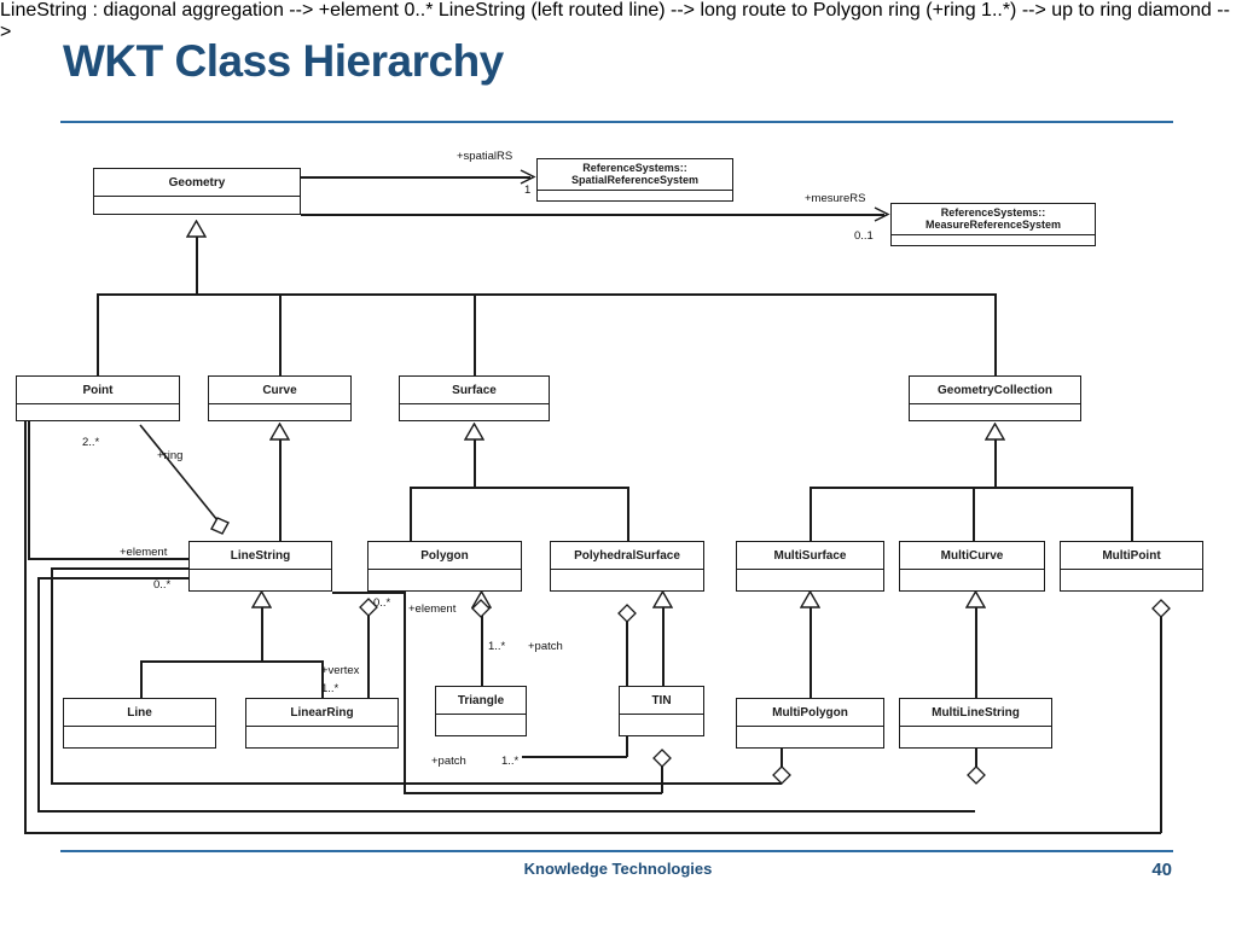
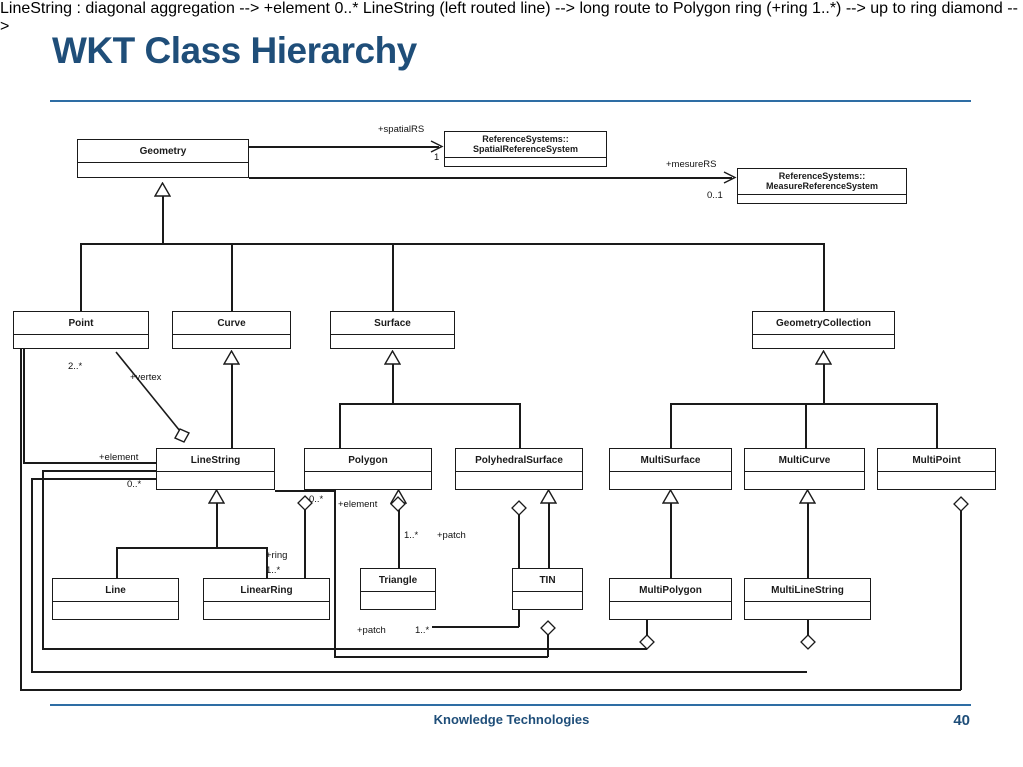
  WKT Class Hierarchy
  LineString : diagonal aggregation --> +element 0..* LineString (left routed line) --> long route to Polygon ring (+ring 1..*) --> up to ring diamond -->
  Geometry
  ReferenceSystems::
  SpatialReferenceSystem
  ReferenceSystems::
  MeasureReferenceSystem
  Point
  Curve
  Surface
  GeometryCollection
  LineString
  Polygon
  PolyhedralSurface
  MultiSurface
  MultiCurve
  MultiPoint
  Line
  LinearRing
  Triangle
  TIN
  MultiPolygon
  MultiLineString
  +spatialRS
  1
  +mesureRS
  0..1
  2..*
- +ring
+ +vertex
  +element
  0..*
  0..*
  +element
- +vertex
+ +ring
  1..*
  1..*
  +patch
  +patch
  1..*
  Knowledge Technologies
  40
